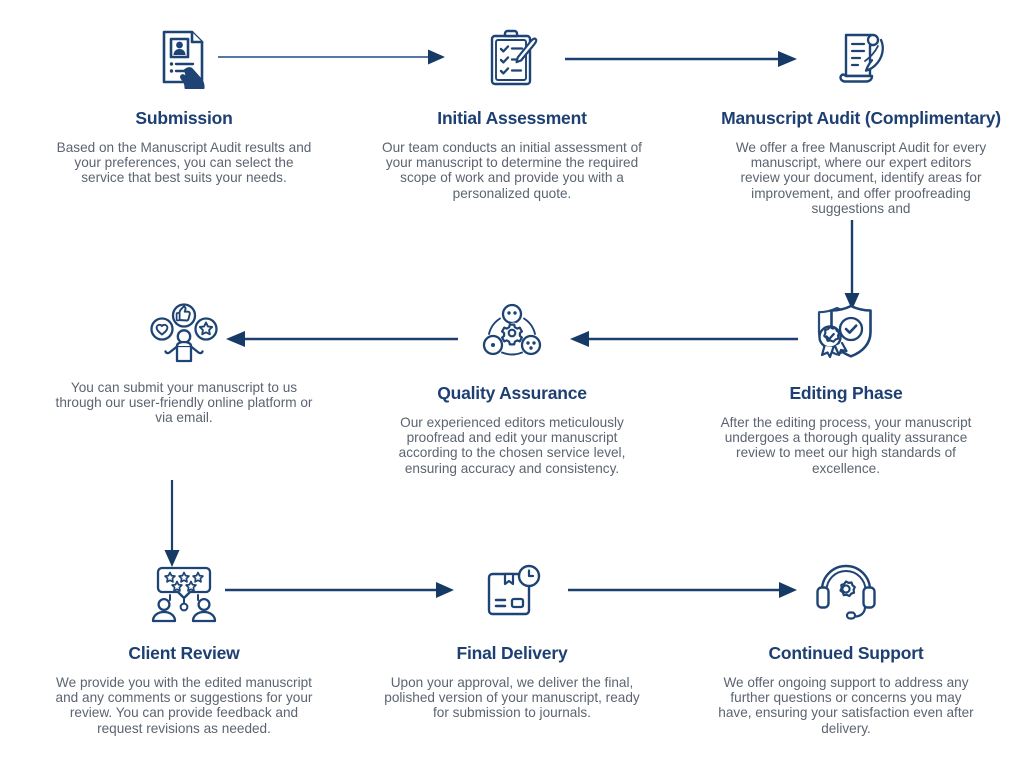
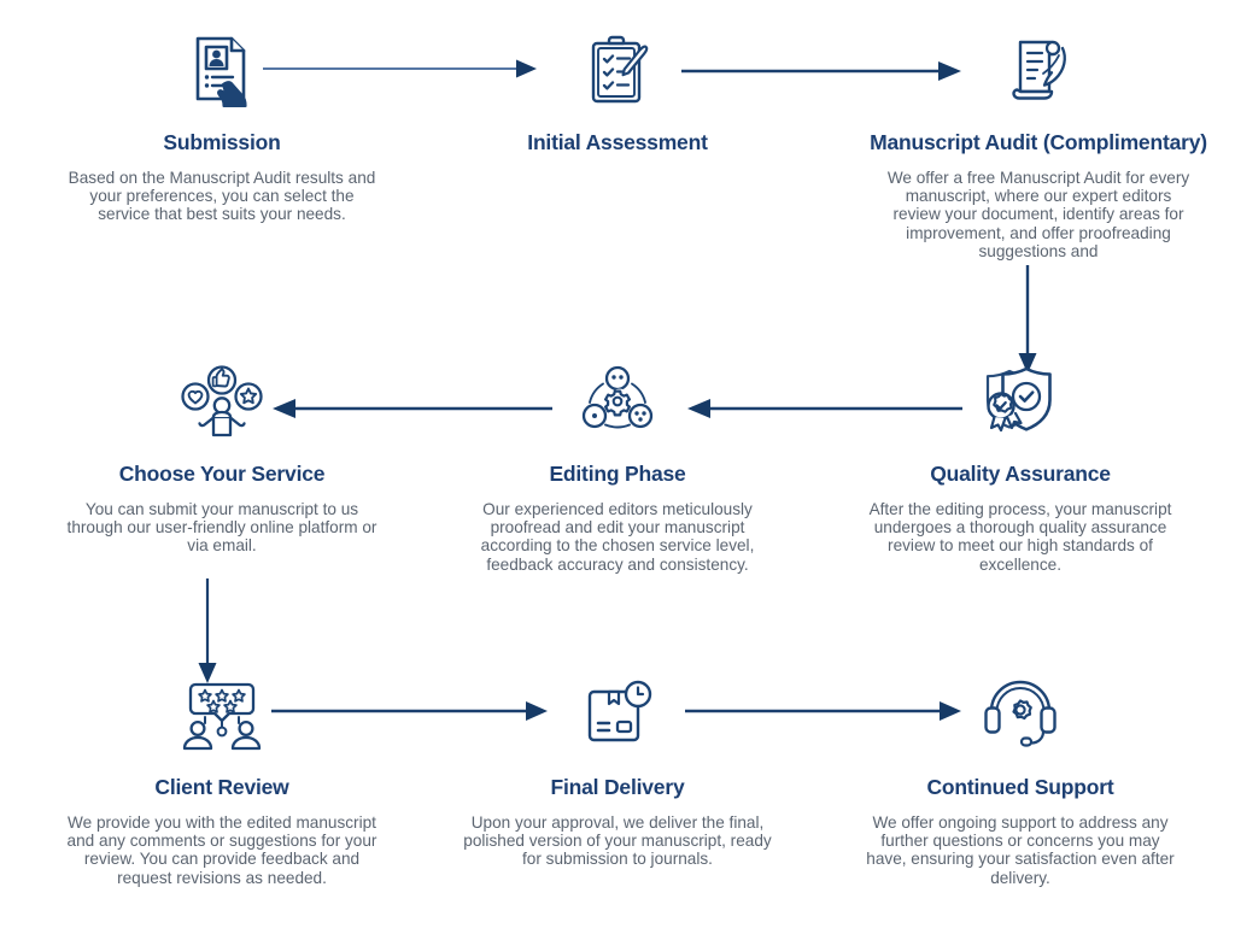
  Submission
  Based on the Manuscript Audit results and your preferences, you can select the service that best suits your needs.
  Initial Assessment
- Our team conducts an initial assessment of your manuscript to determine the required scope of work and provide you with a personalized quote.
  Manuscript Audit (Complimentary)
  We offer a free Manuscript Audit for every manuscript, where our expert editors review your document, identify areas for improvement, and offer proofreading suggestions and
+ Choose Your Service
  You can submit your manuscript to us through our user-friendly online platform or via email.
- Quality Assurance
+ Editing Phase
- Our experienced editors meticulously proofread and edit your manuscript according to the chosen service level, ensuring accuracy and consistency.
+ Our experienced editors meticulously proofread and edit your manuscript according to the chosen service level, feedback accuracy and consistency.
- Editing Phase
+ Quality Assurance
  After the editing process, your manuscript undergoes a thorough quality assurance review to meet our high standards of excellence.
  Client Review
  We provide you with the edited manuscript and any comments or suggestions for your review. You can provide feedback and request revisions as needed.
  Final Delivery
  Upon your approval, we deliver the final, polished version of your manuscript, ready for submission to journals.
  Continued Support
  We offer ongoing support to address any further questions or concerns you may have, ensuring your satisfaction even after delivery.
